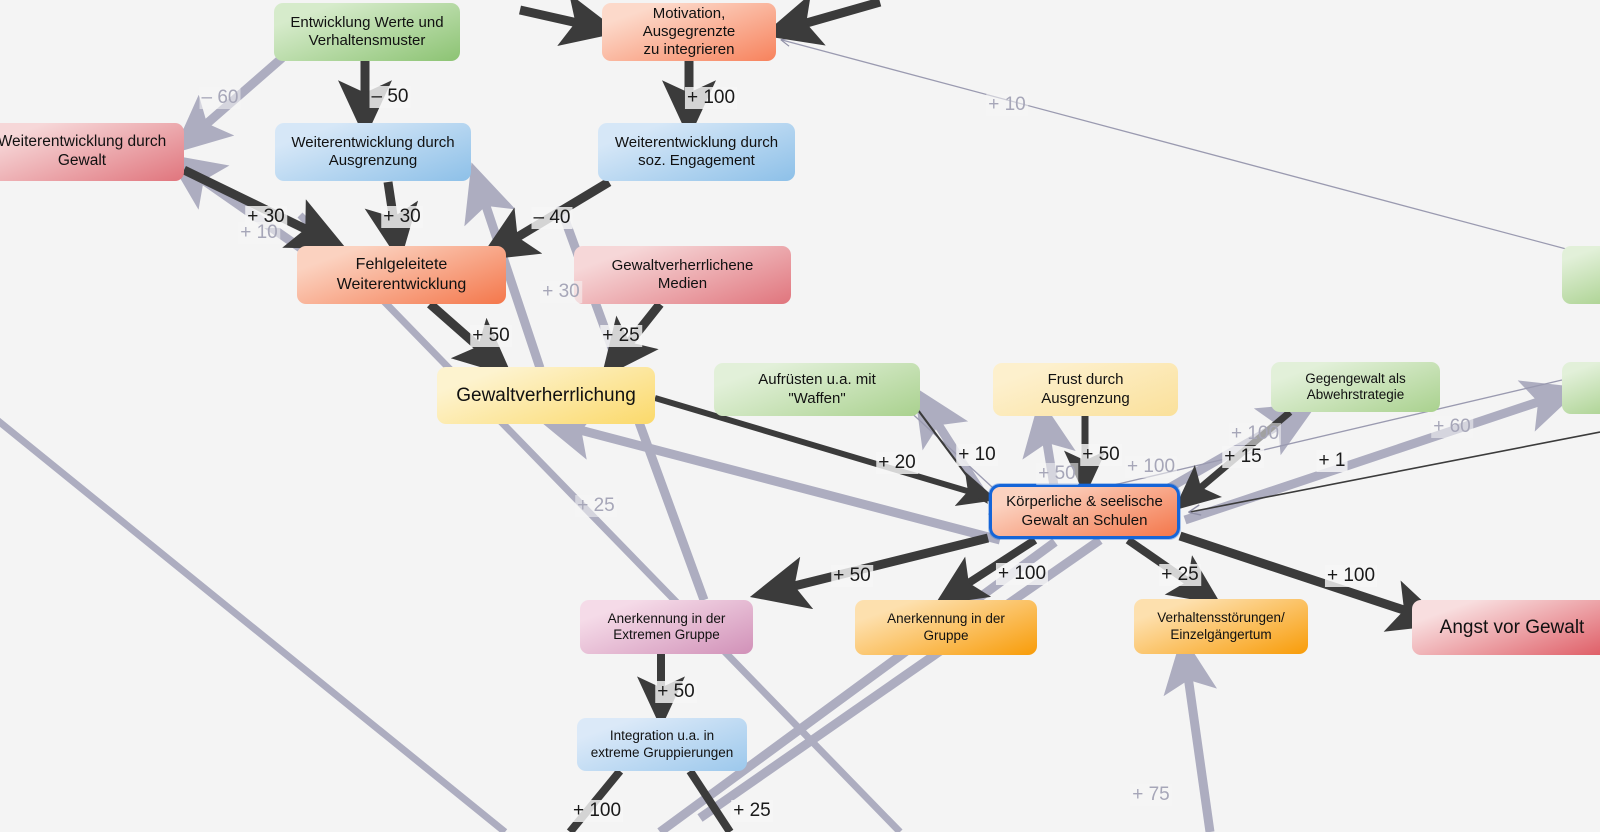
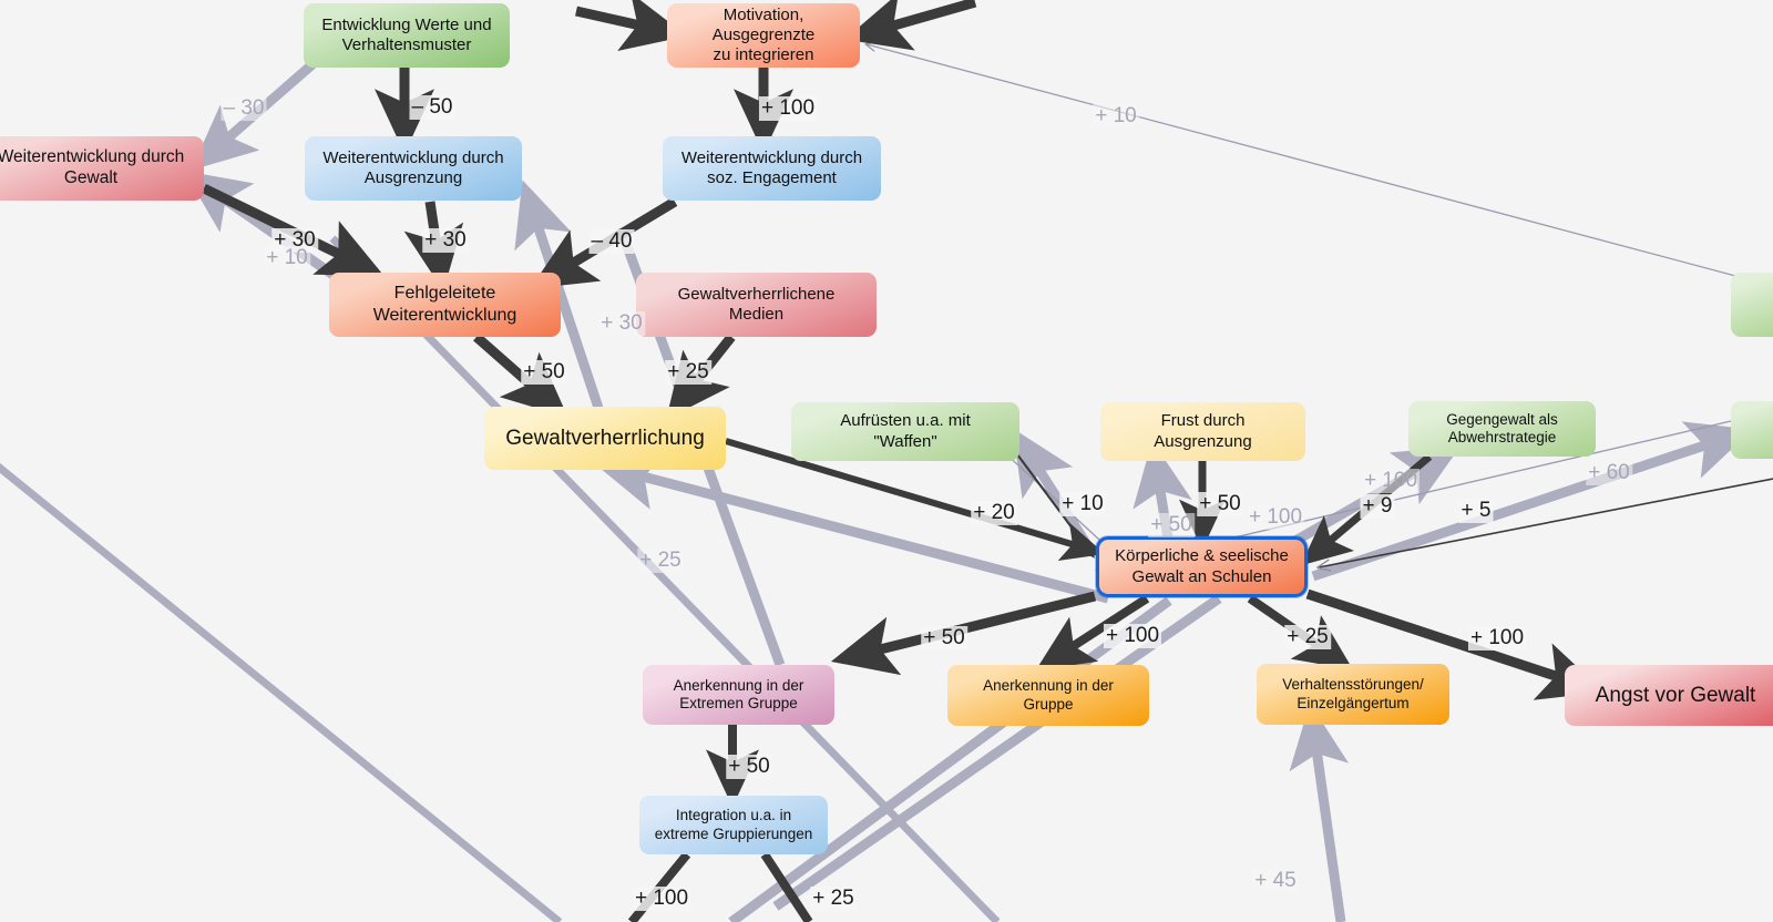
  Weiterentwicklung durch
  Gewalt
  Entwicklung Werte und
  Verhaltensmuster
  Motivation, Ausgegrenzte
  zu integrieren
  Weiterentwicklung durch
  Ausgrenzung
  Weiterentwicklung durch
  soz. Engagement
  Fehlgeleitete
  Weiterentwicklung
  Gewaltverherrlichene
  Medien
  Gewaltverherrlichung
  Aufrüsten u.a. mit
  "Waffen"
  Frust durch
  Ausgrenzung
  Gegengewalt als
  Abwehrstrategie
  Körperliche & seelische
  Gewalt an Schulen
  Anerkennung in der
  Extremen Gruppe
  Anerkennung in der
  Gruppe
  Verhaltensstörungen/
  Einzelgängertum
  Angst vor Gewalt
  Integration u.a. in
  extreme Gruppierungen
- – 60
+ – 30
  – 50
  + 100
  + 10
  + 30
  + 10
  + 30
  – 40
  + 30
  + 50
  + 25
  + 20
  + 10
  + 50
  + 50
  + 100
  + 100
- + 15
+ + 9
- + 1
+ + 5
  + 60
  + 25
  + 50
  + 100
  + 25
  + 100
  + 50
  + 100
  + 25
- + 75
+ + 45
